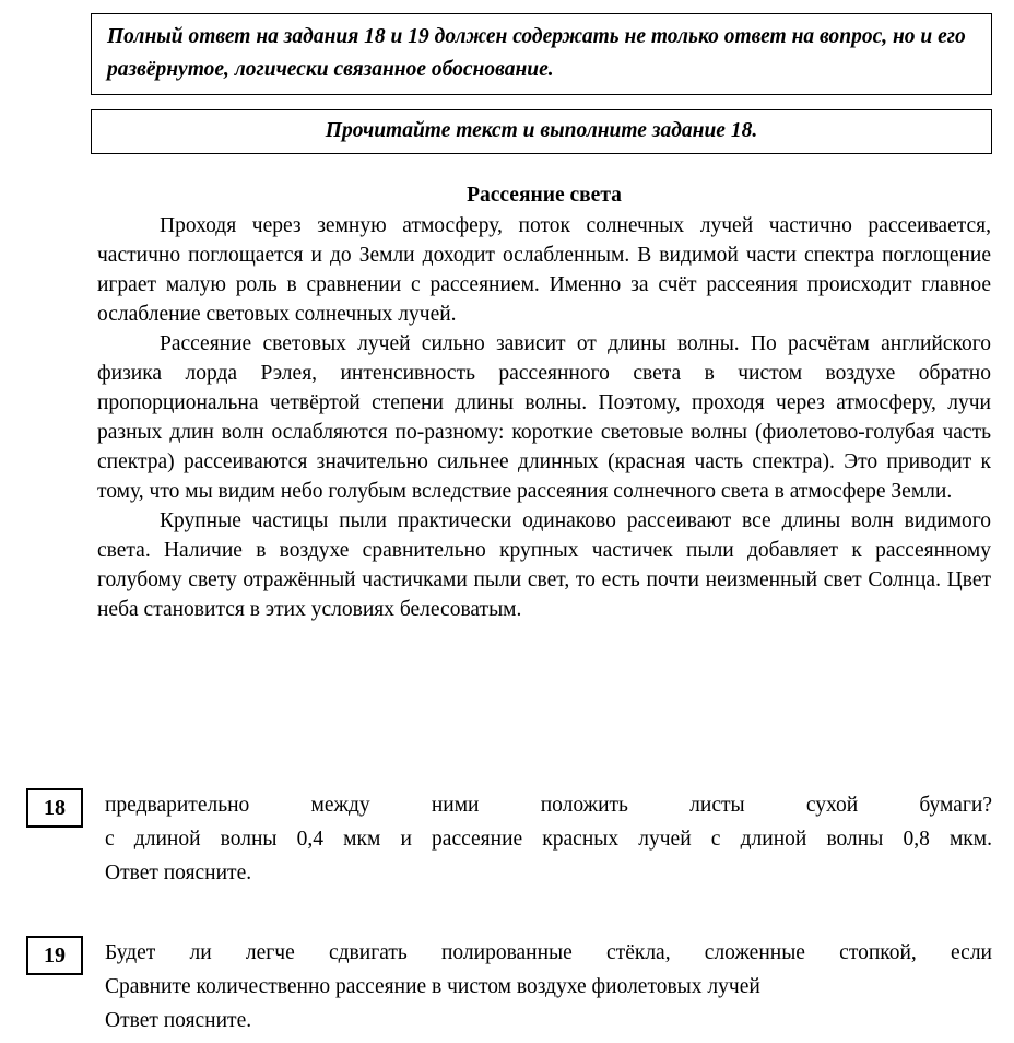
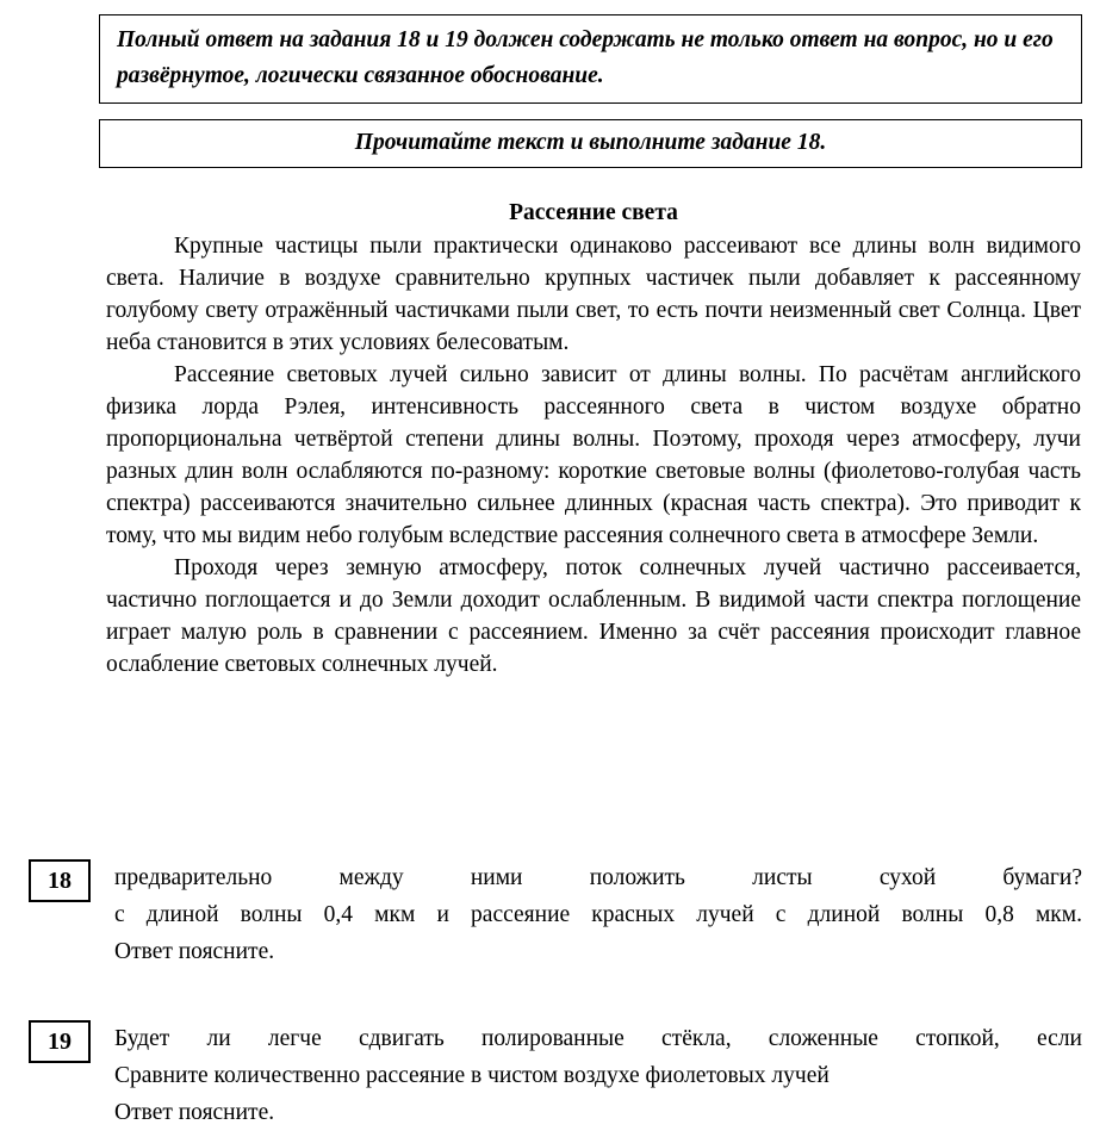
  Полный ответ на задания 18 и 19 должен содержать не только ответ на вопрос, но и его развёрнутое, логически связанное обоснование.
  Прочитайте текст и выполните задание 18.
  Рассеяние света
- Проходя через земную атмосферу, поток солнечных лучей частично рассеивается, частично поглощается и до Земли доходит ослабленным. В видимой части спектра поглощение играет малую роль в сравнении с рассеянием. Именно за счёт рассеяния происходит главное ослабление световых солнечных лучей.
+ Крупные частицы пыли практически одинаково рассеивают все длины волн видимого света. Наличие в воздухе сравнительно крупных частичек пыли добавляет к рассеянному голубому свету отражённый частичками пыли свет, то есть почти неизменный свет Солнца. Цвет неба становится в этих условиях белесоватым.
  Рассеяние световых лучей сильно зависит от длины волны. По расчётам английского физика лорда Рэлея, интенсивность рассеянного света в чистом воздухе обратно пропорциональна четвёртой степени длины волны. Поэтому, проходя через атмосферу, лучи разных длин волн ослабляются по-разному: короткие световые волны (фиолетово-голубая часть спектра) рассеиваются значительно сильнее длинных (красная часть спектра). Это приводит к тому, что мы видим небо голубым вследствие рассеяния солнечного света в атмосфере Земли.
- Крупные частицы пыли практически одинаково рассеивают все длины волн видимого света. Наличие в воздухе сравнительно крупных частичек пыли добавляет к рассеянному голубому свету отражённый частичками пыли свет, то есть почти неизменный свет Солнца. Цвет неба становится в этих условиях белесоватым.
+ Проходя через земную атмосферу, поток солнечных лучей частично рассеивается, частично поглощается и до Земли доходит ослабленным. В видимой части спектра поглощение играет малую роль в сравнении с рассеянием. Именно за счёт рассеяния происходит главное ослабление световых солнечных лучей.
  18
  предварительно между ними положить листы сухой бумаги?
  с длиной волны 0,4 мкм и рассеяние красных лучей с длиной волны 0,8 мкм.
  Ответ поясните.
  19
  Будет ли легче сдвигать полированные стёкла, сложенные стопкой, если
  Сравните количественно рассеяние в чистом воздухе фиолетовых лучей
  Ответ поясните.
